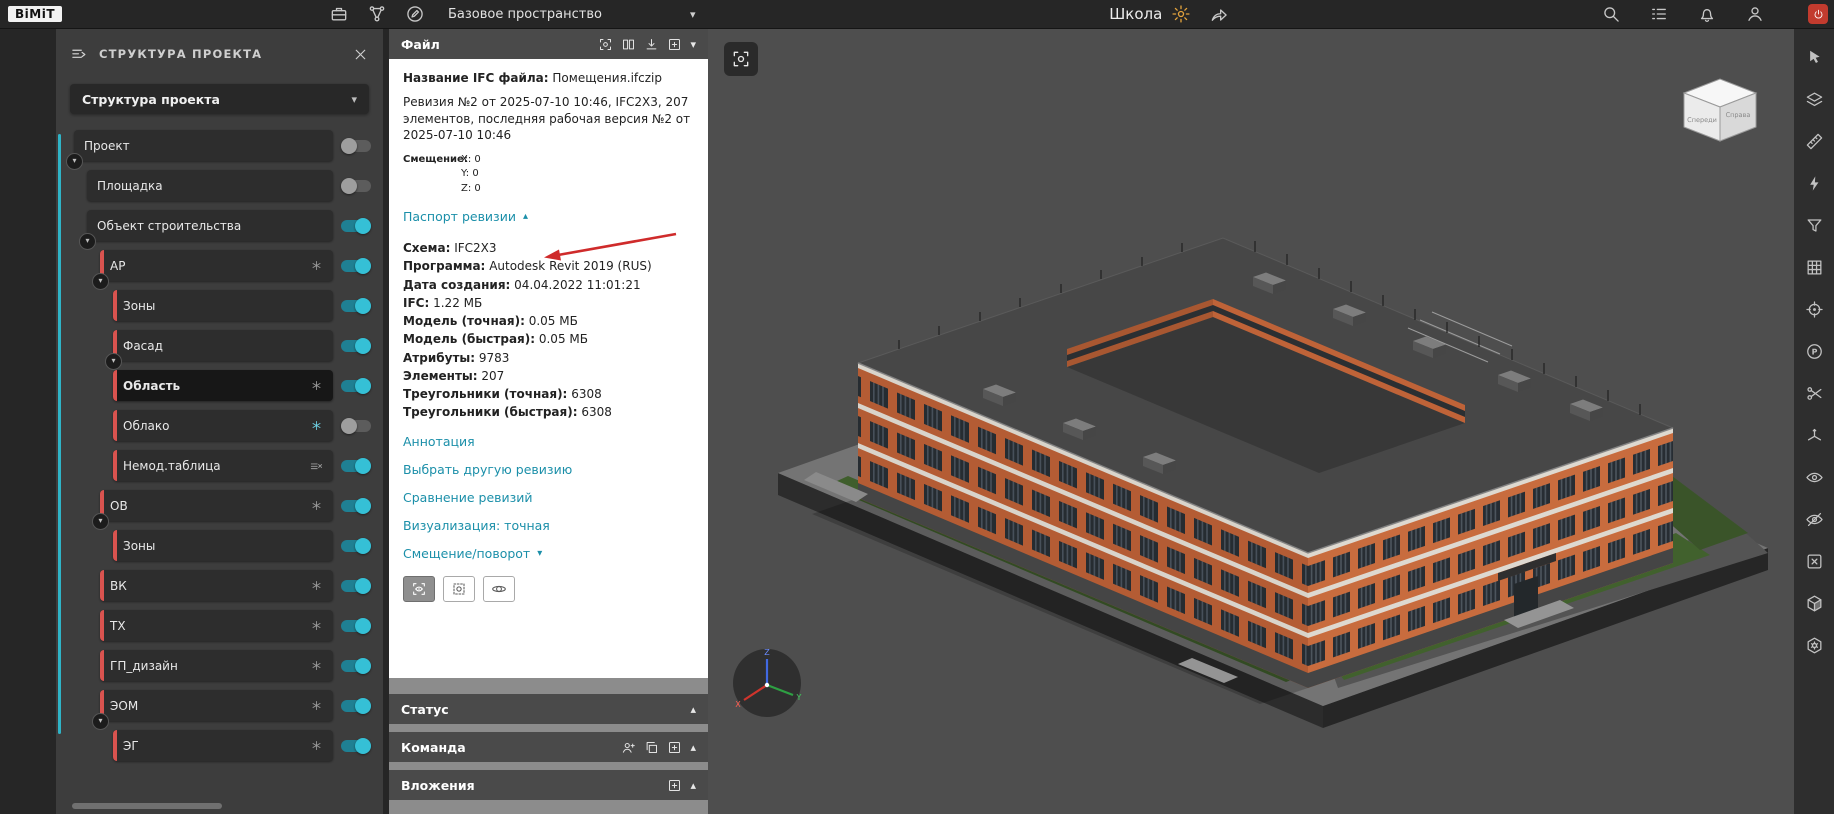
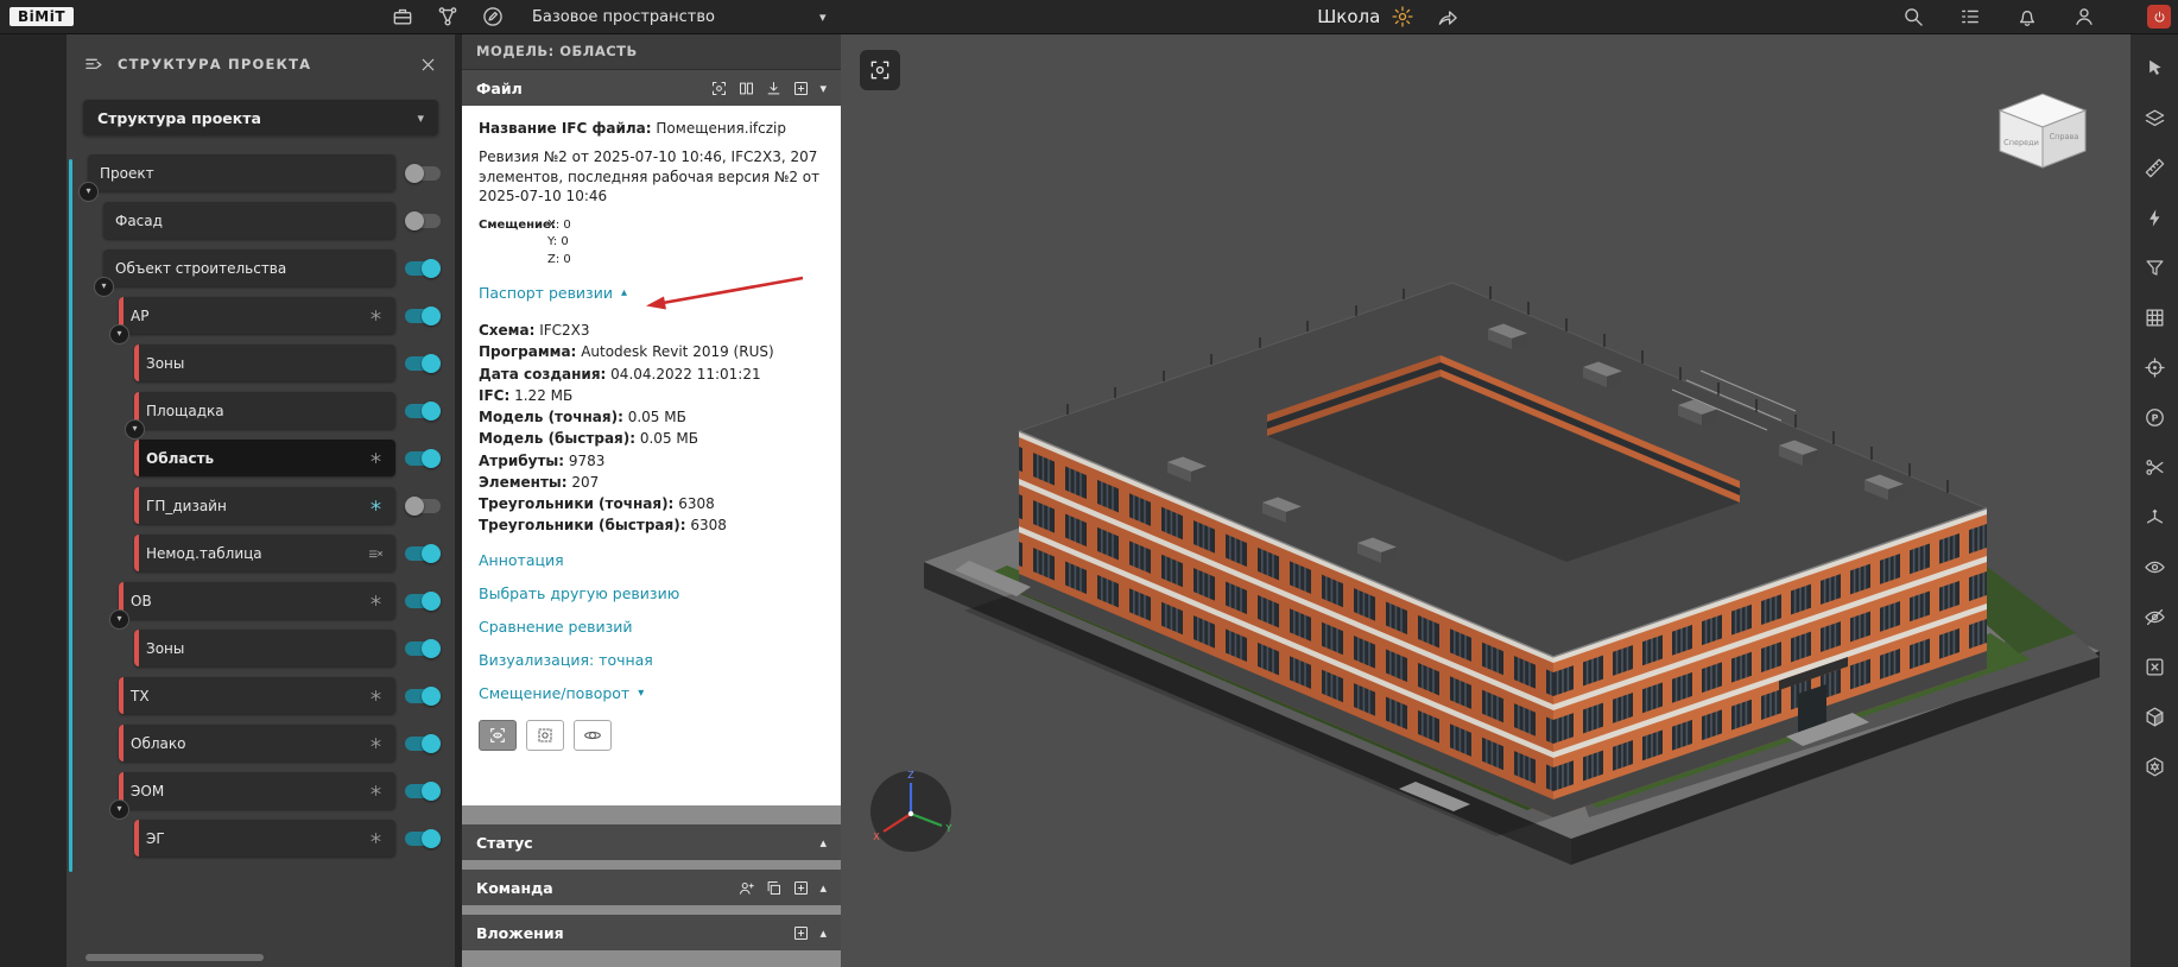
  BiMiT
  Базовое пространство
  ▾
  Школа
  СТРУКТУРА ПРОЕКТА
  Структура проекта
  ▾
  Проект
  ▾
- Площадка
+ Фасад
  Объект строительства
  ▾
  АР
  ▾
  Зоны
- Фасад
+ Площадка
  ▾
  Область
- Облако
+ ГП_дизайн
  Немод.таблица
  ОВ
  ▾
  Зоны
- ВК
  ТХ
- ГП_дизайн
+ Облако
  ЭОМ
  ▾
  ЭГ
+ МОДЕЛЬ: ОБЛАСТЬ
  Файл
  ▾
  Название IFC файла: Помещения.ifczip
  Ревизия №2 от 2025-07-10 10:46, IFC2X3, 207 элементов, последняя рабочая версия №2 от 2025-07-10 10:46
  Смещение
  X: 0
  Y: 0
  Z: 0
  Паспорт ревизии
  ▴
  Схема: IFC2X3
  Программа: Autodesk Revit 2019 (RUS)
  Дата создания: 04.04.2022 11:01:21
  IFC: 1.22 МБ
  Модель (точная): 0.05 МБ
  Модель (быстрая): 0.05 МБ
  Атрибуты: 9783
  Элементы: 207
  Треугольники (точная): 6308
  Треугольники (быстрая): 6308
  Аннотация
  Выбрать другую ревизию
  Сравнение ревизий
  Визуализация: точная
  Смещение/поворот
  ▾
  Статус
  ▴
  Команда
  ▴
  Вложения
  ▴
  Спереди
  Справа
  Z
  X
  Y
